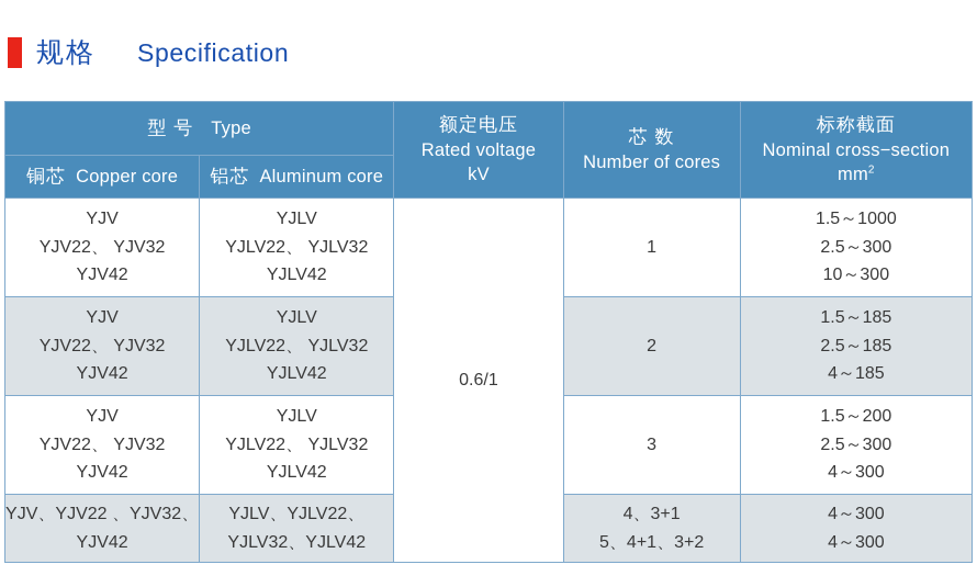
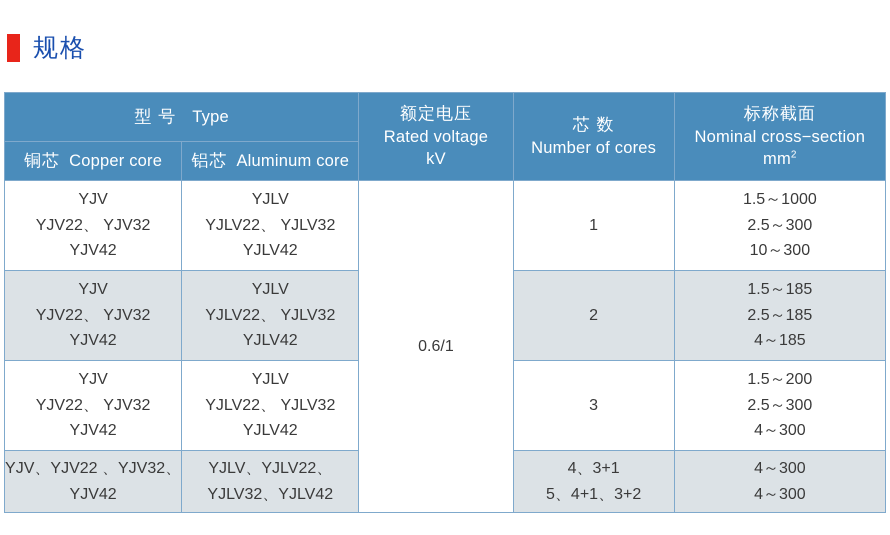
  规格
- Specification
  型 号 Type	额定电压 Rated voltage kV	芯 数 Number of cores	标称截面 Nominal cross−section mm2
  铜芯 Copper core	铝芯 Aluminum core
  YJVYJV22、 YJV32YJV42	YJLVYJLV22、 YJLV32YJLV42	0.6/1	1	1.5～10002.5～30010～300
  YJVYJV22、 YJV32YJV42	YJLVYJLV22、 YJLV32YJLV42	2	1.5～1852.5～1854～185
  YJVYJV22、 YJV32YJV42	YJLVYJLV22、 YJLV32YJLV42	3	1.5～2002.5～3004～300
  YJV、YJV22 、YJV32、YJV42	YJLV、YJLV22、YJLV32、YJLV42	4、3+15、4+1、3+2	4～3004～300
